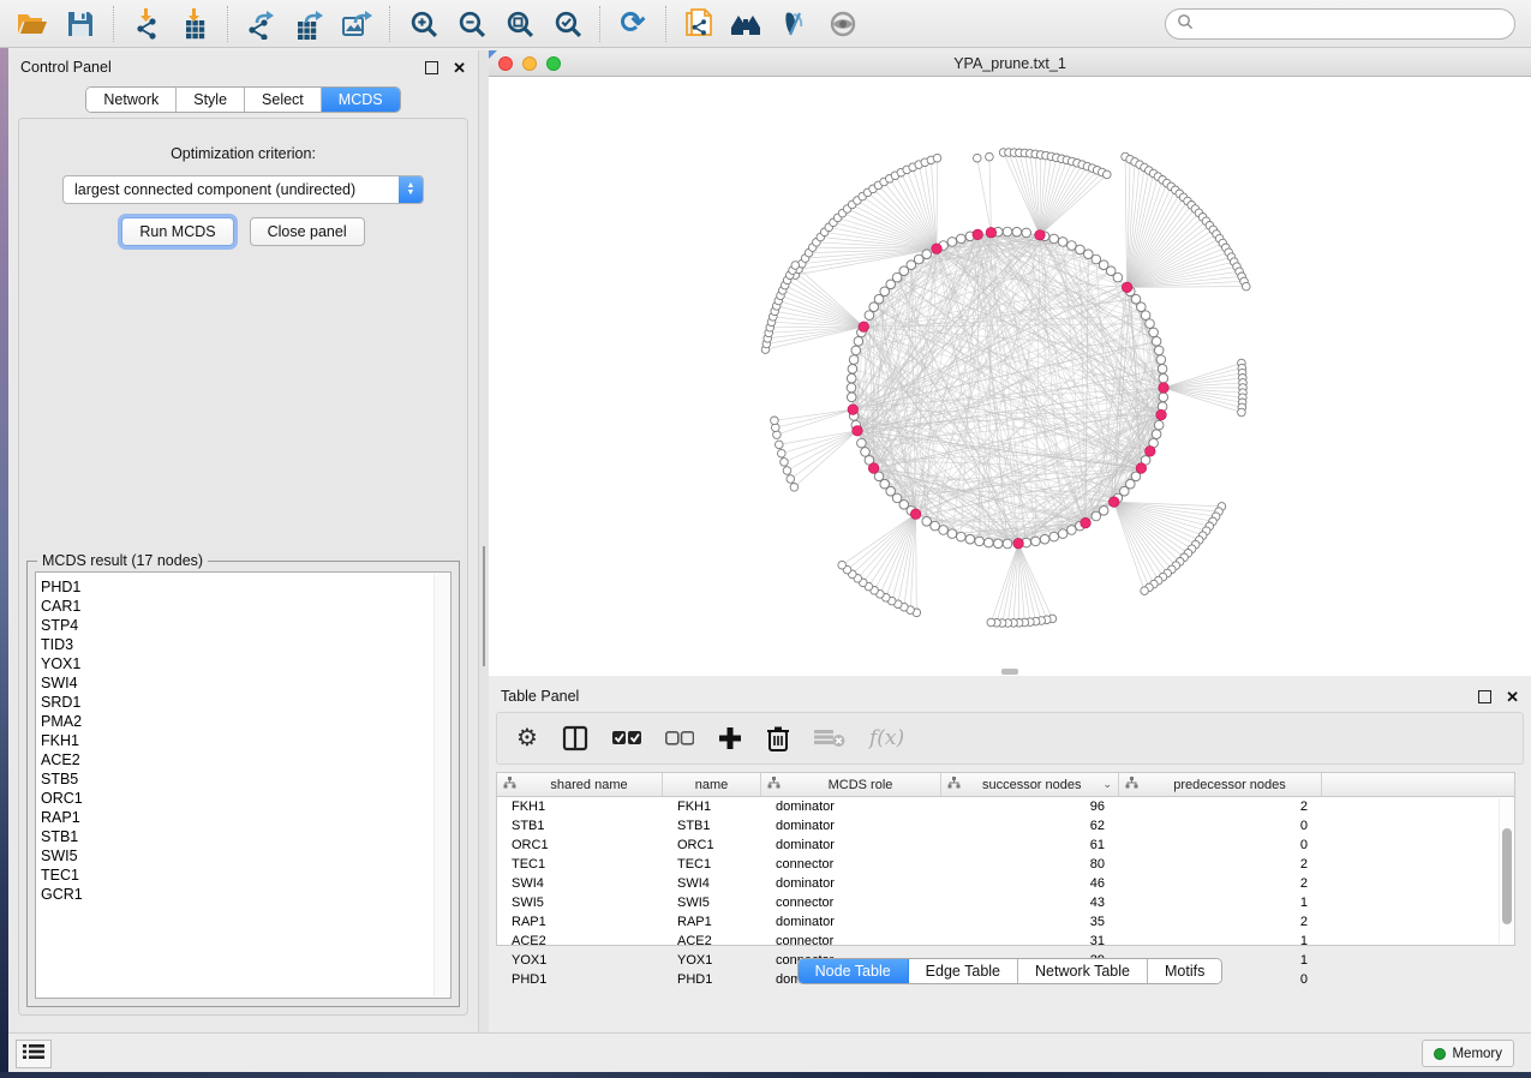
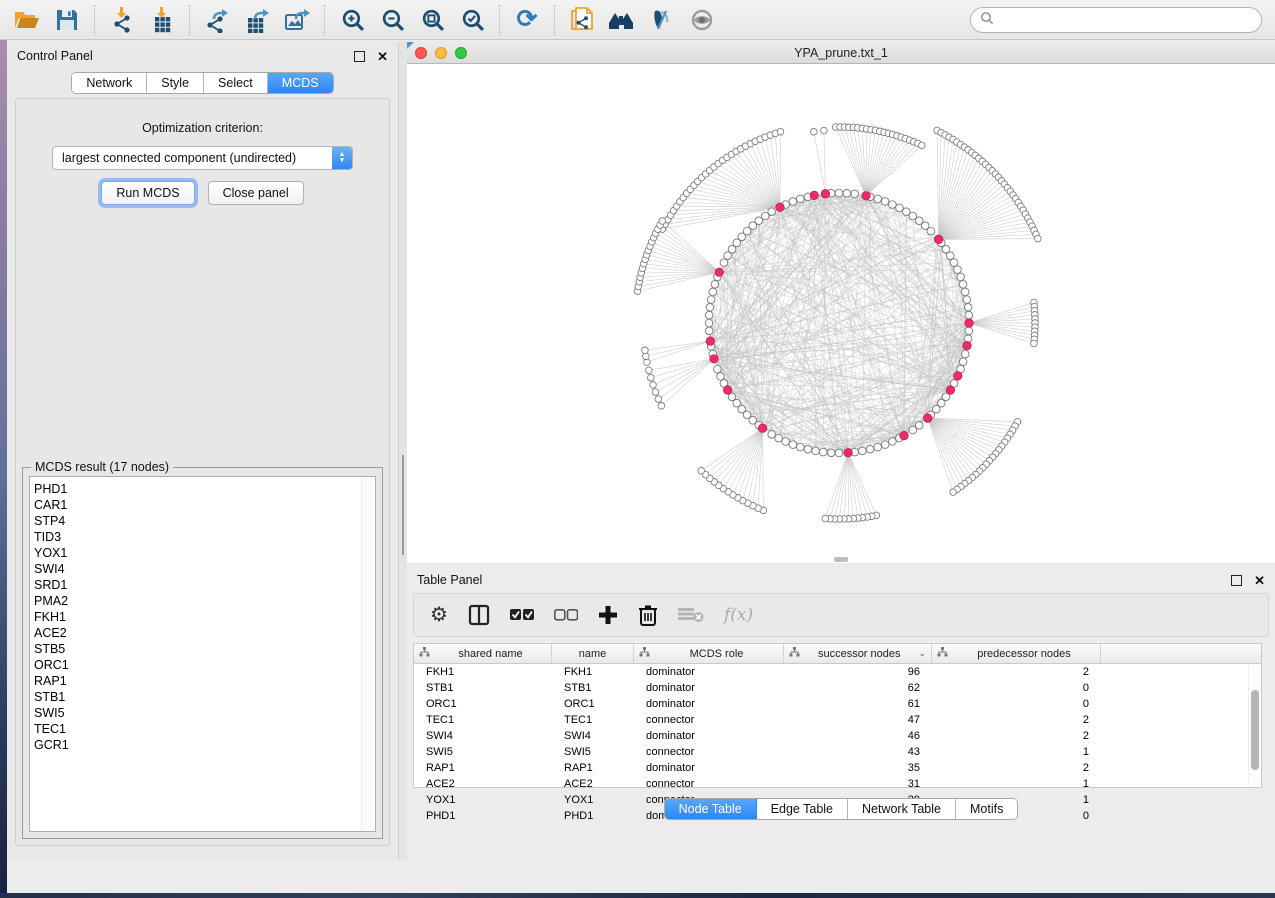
  ⟳
  Control Panel
  ✕
  Network
  Style
  Select
  MCDS
  Optimization criterion:
  largest connected component (undirected)
  Run MCDS
  Close panel
  MCDS result (17 nodes)
  PHD1
  CAR1
  STP4
  TID3
  YOX1
  SWI4
  SRD1
  PMA2
  FKH1
  ACE2
  STB5
  ORC1
  RAP1
  STB1
  SWI5
  TEC1
  GCR1
  YPA_prune.txt_1
  Table Panel
  ✕
  ⚙
  f(x)
  shared name
  name
  MCDS role
  successor nodes
  ⌄
  predecessor nodes
  FKH1
  FKH1
  dominator
  96
  2
  STB1
  STB1
  dominator
  62
  0
  ORC1
  ORC1
  dominator
  61
  0
  TEC1
  TEC1
  connector
- 80
+ 47
  2
  SWI4
  SWI4
  dominator
  46
  2
  SWI5
  SWI5
  connector
  43
  1
  RAP1
  RAP1
  dominator
  35
  2
  ACE2
  ACE2
  connector
  31
  1
  YOX1
  YOX1
  1
  PHD1
  PHD1
  0
  Node Table
  Edge Table
  Network Table
  Motifs
- Memory
